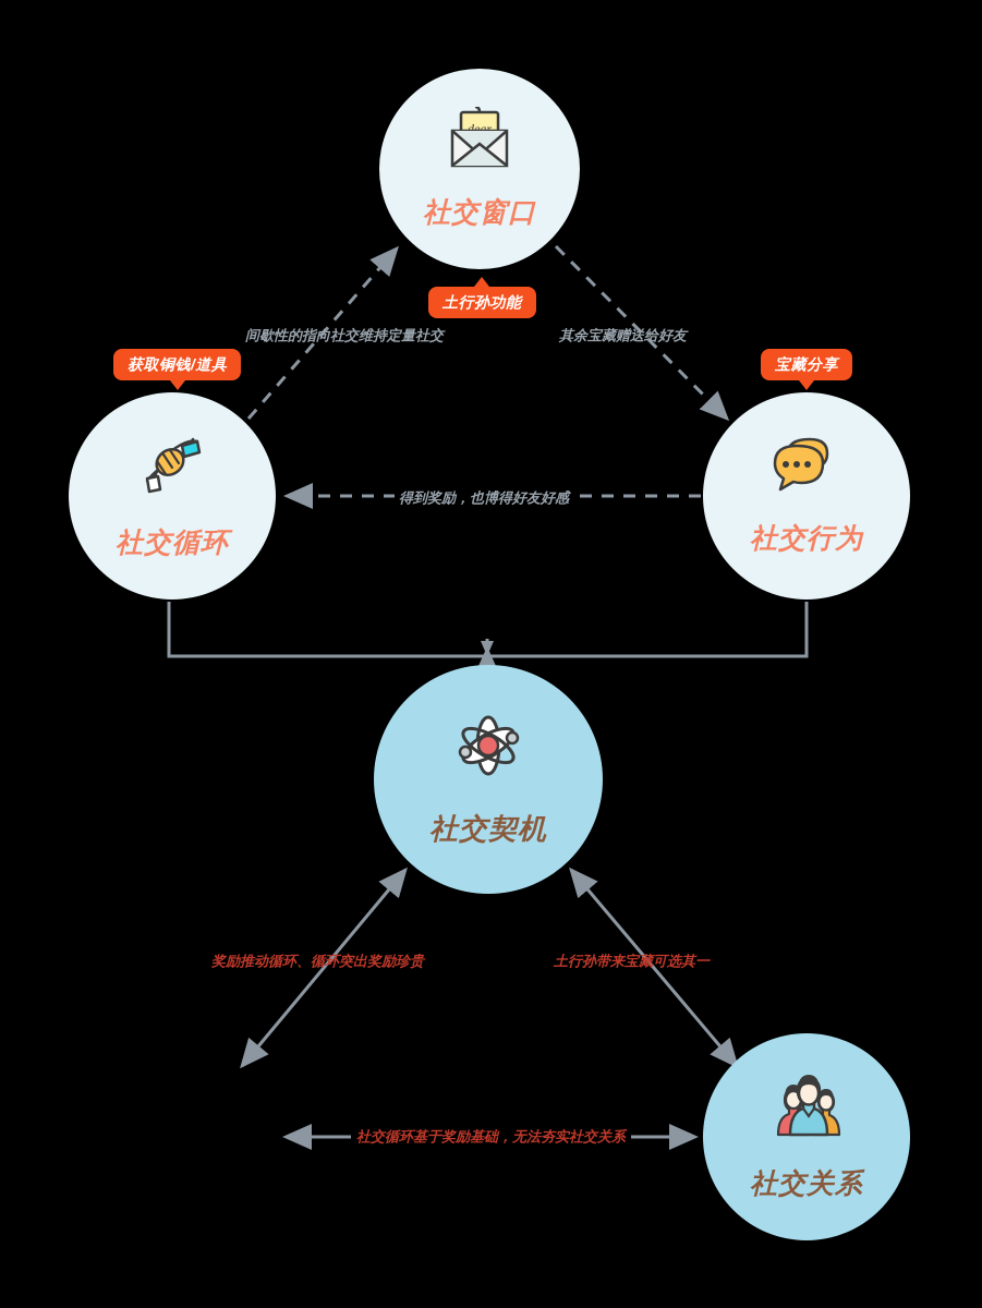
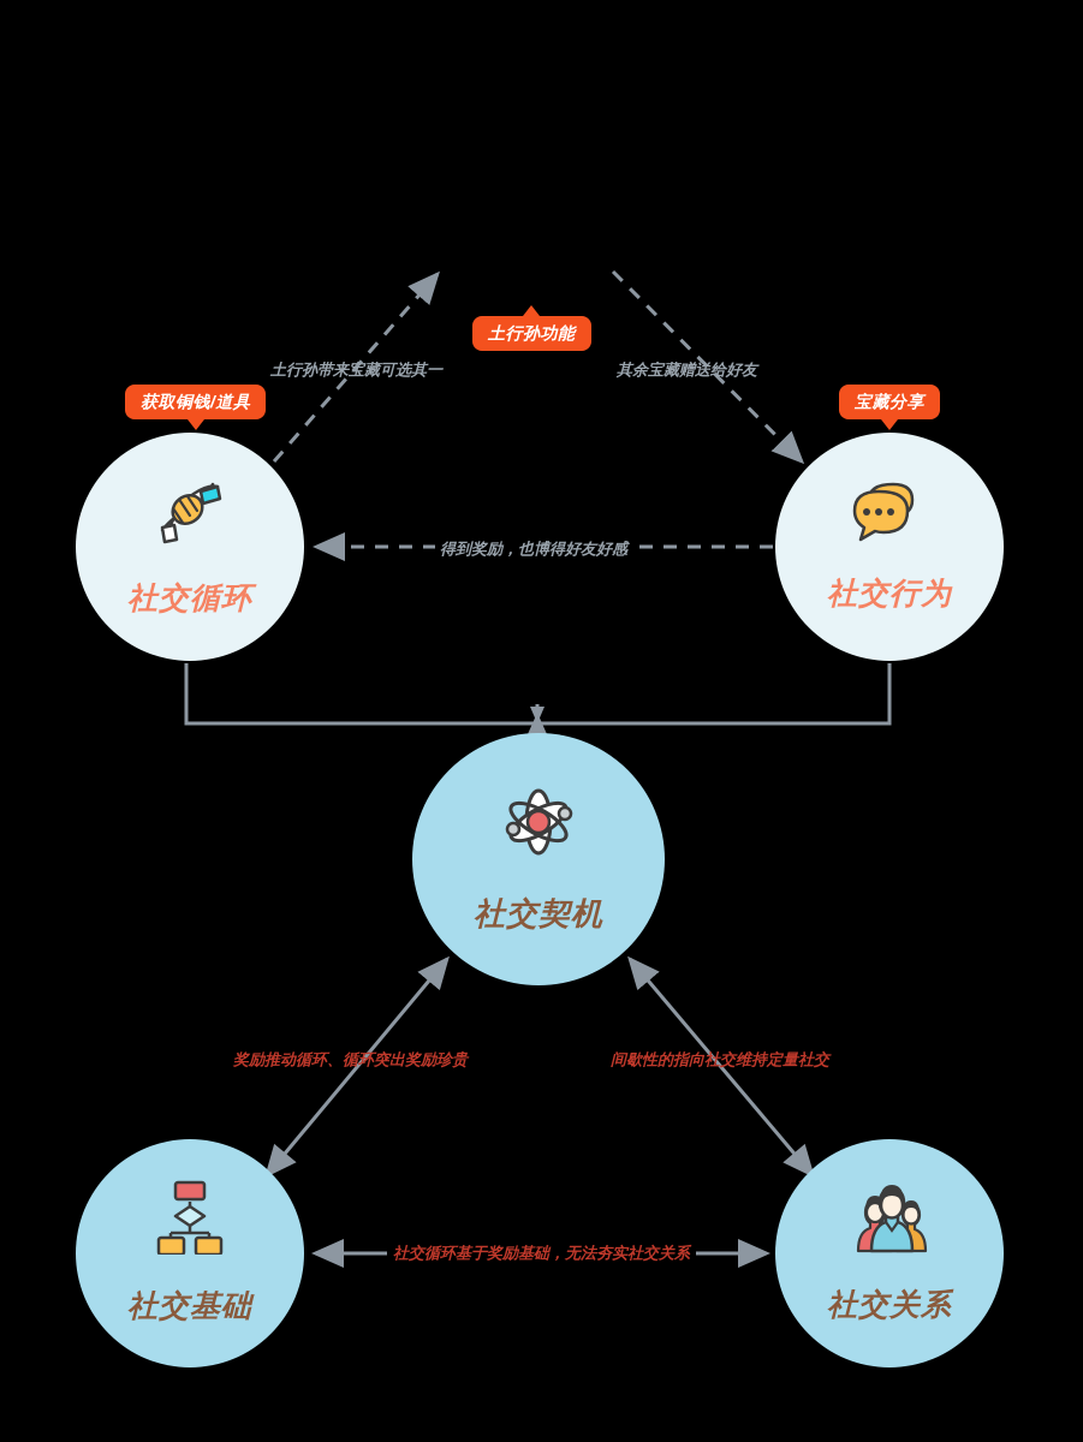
- dear
- 社交窗口
  社交循环
  社交行为
  社交契机
+ 社交基础
  社交关系
  土行孙功能
  获取铜钱/道具
  宝藏分享
- 间歇性的指向社交维持定量社交
+ 土行孙带来宝藏可选其一
  其余宝藏赠送给好友
  得到奖励，也博得好友好感
  奖励推动循环、循环突出奖励珍贵
- 土行孙带来宝藏可选其一
+ 间歇性的指向社交维持定量社交
  社交循环基于奖励基础，无法夯实社交关系
